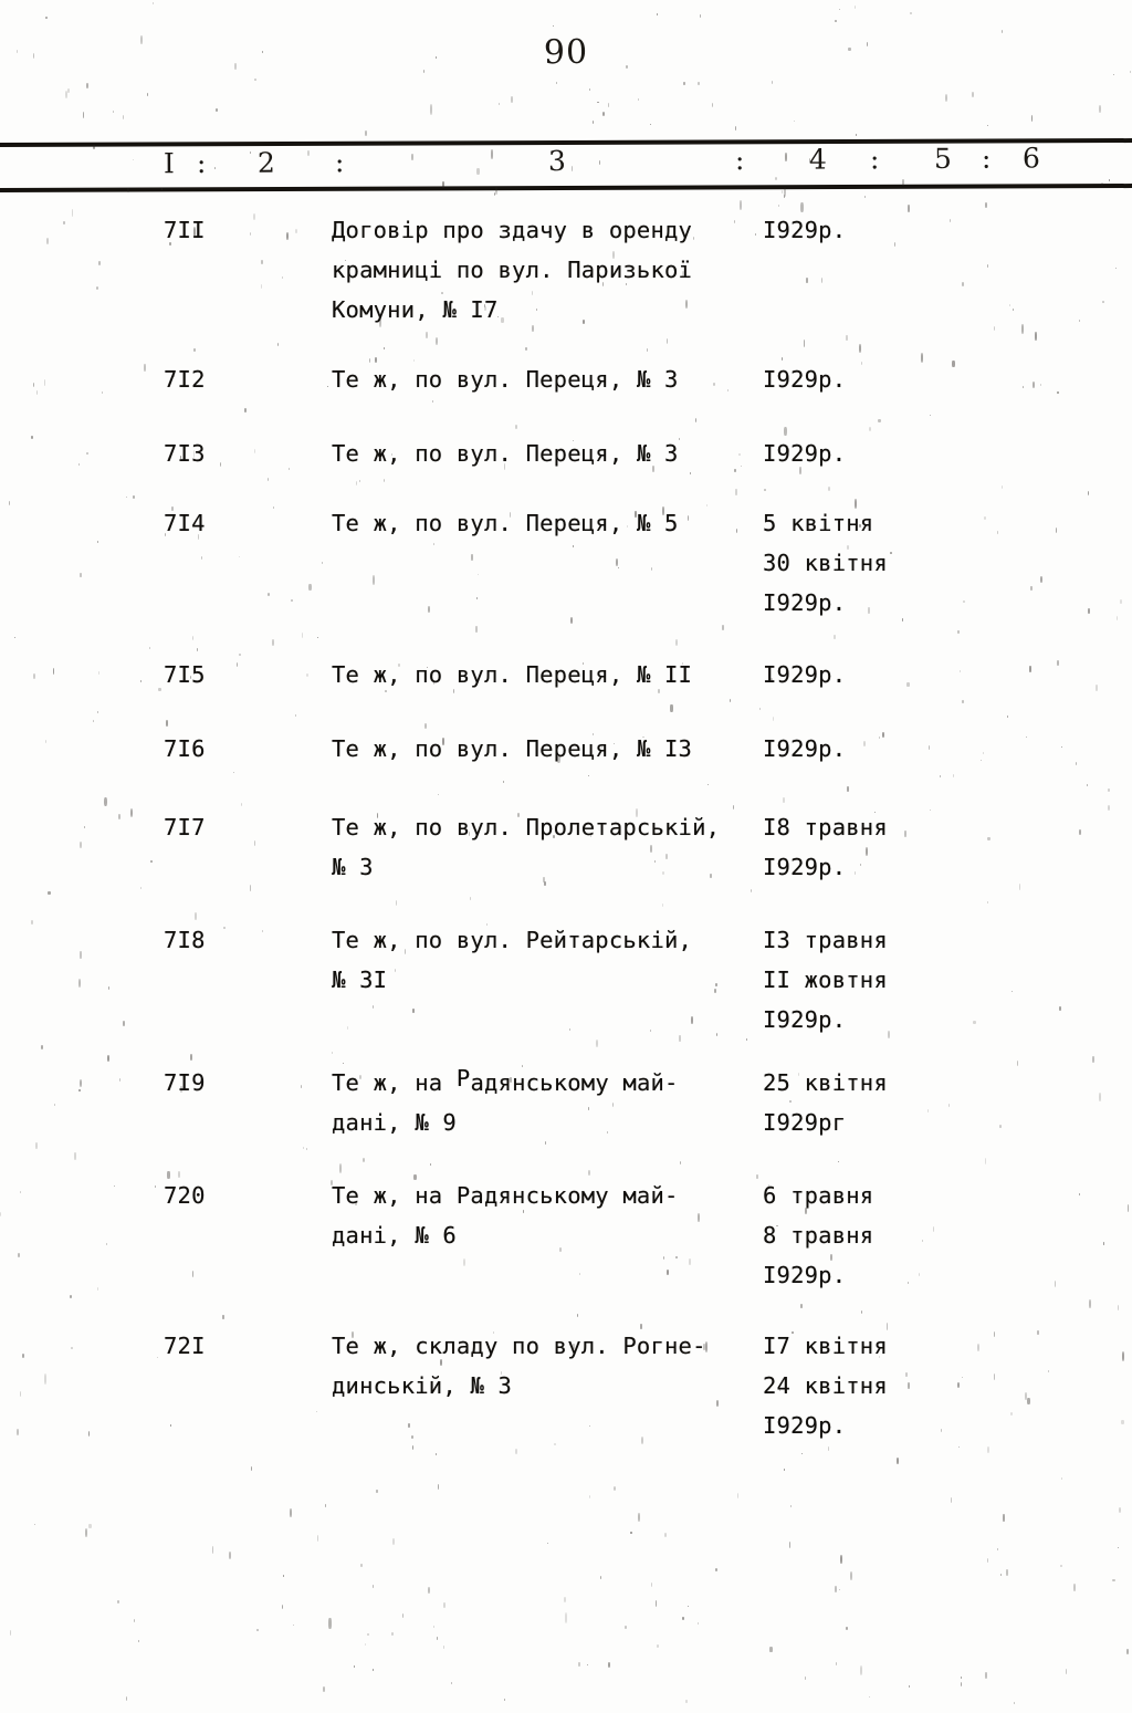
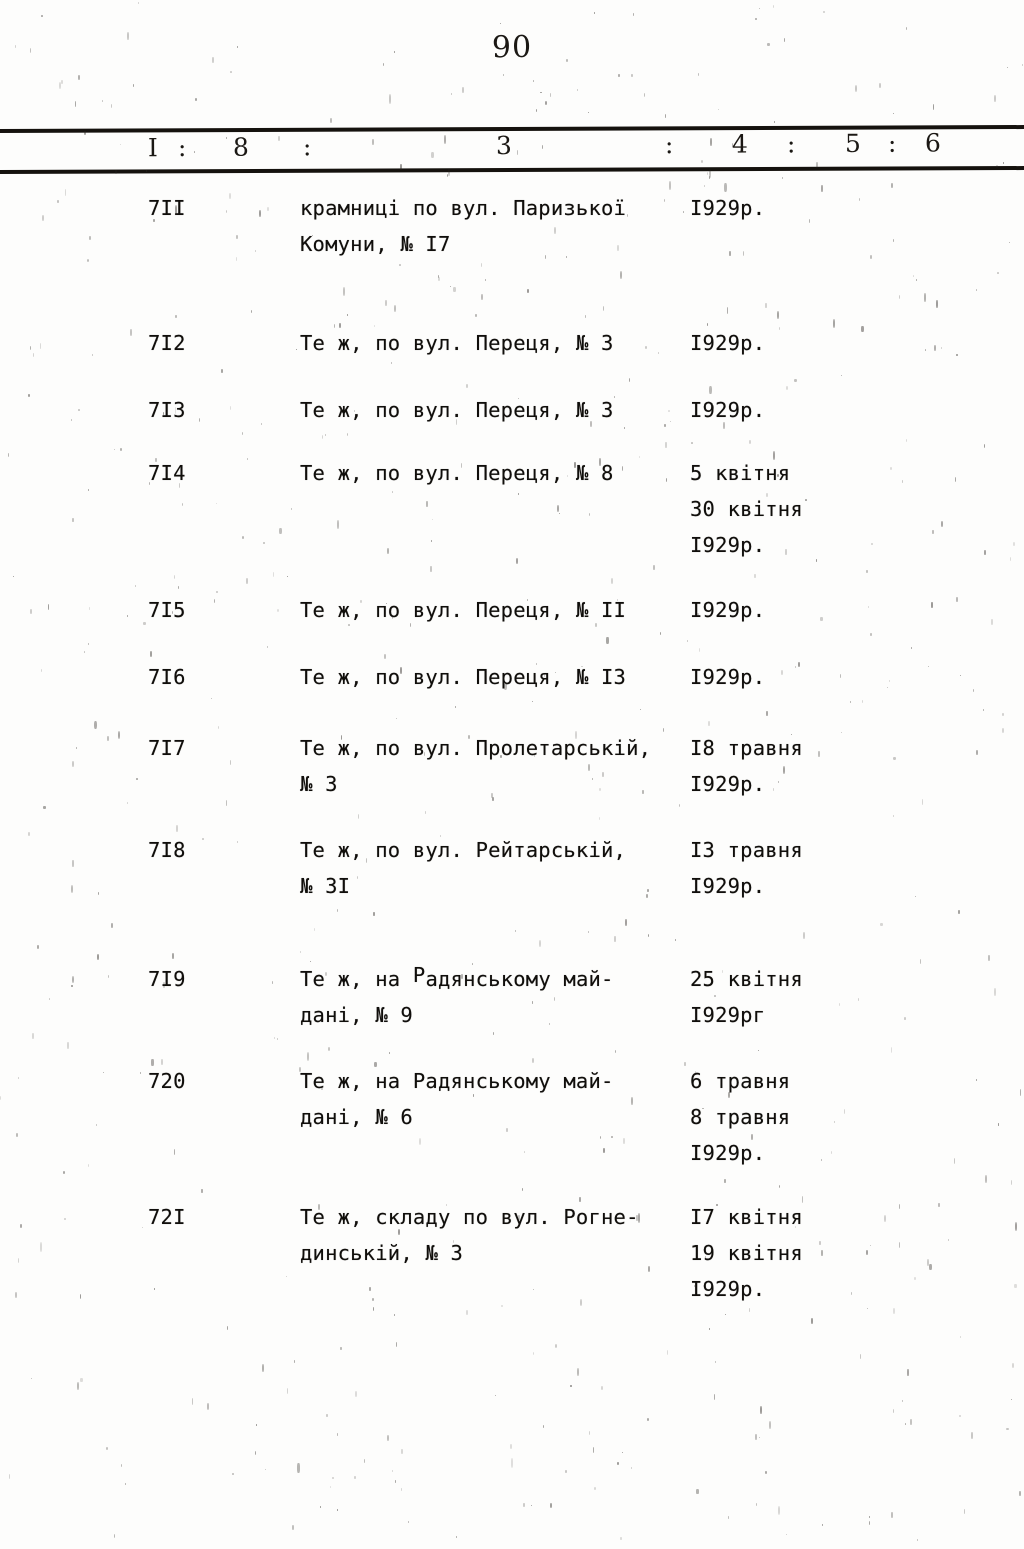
  90
  I
  :
- 2
+ 8
  :
  3
  :
  4
  :
  5
  :
  6
  7II
- Договір про здачу в оренду
  крамниці по вул. Паризької
  Комуни, № I7
  I929р.
  7I2
  Те ж, по вул. Переця, № 3
  I929р.
  7I3
  Те ж, по вул. Переця, № 3
  I929р.
  7I4
- Те ж, по вул. Переця, № 5
+ Те ж, по вул. Переця, № 8
  5 квітня
  30 квітня
  I929р.
  7I5
  Те ж, по вул. Переця, № II
  I929р.
  7I6
  Те ж, по вул. Переця, № I3
  I929р.
  7I7
  Те ж, по вул. Пролетарській,
  № 3
  I8 травня
  I929р.
  7I8
  Те ж, по вул. Рейтарській,
  № 3I
  I3 травня
- II жовтня
  I929р.
  7I9
  Те ж, на Радянському май-
  дані, № 9
  25 квітня
  I929рг
  720
  Те ж, на Радянському май-
  дані, № 6
  6 травня
  8 травня
  I929р.
  72I
  Те ж, складу по вул. Рогне-
  динській, № 3
  I7 квітня
- 24 квітня
+ 19 квітня
  I929р.
